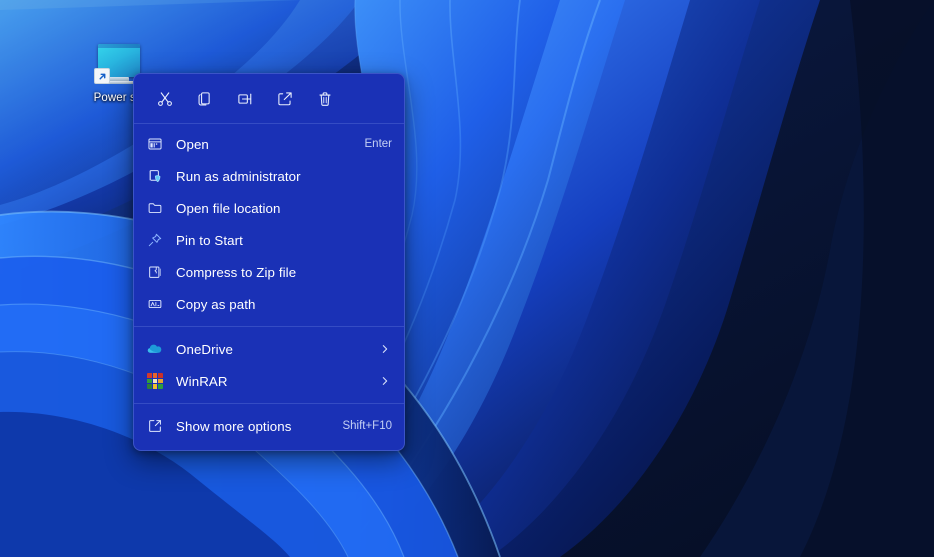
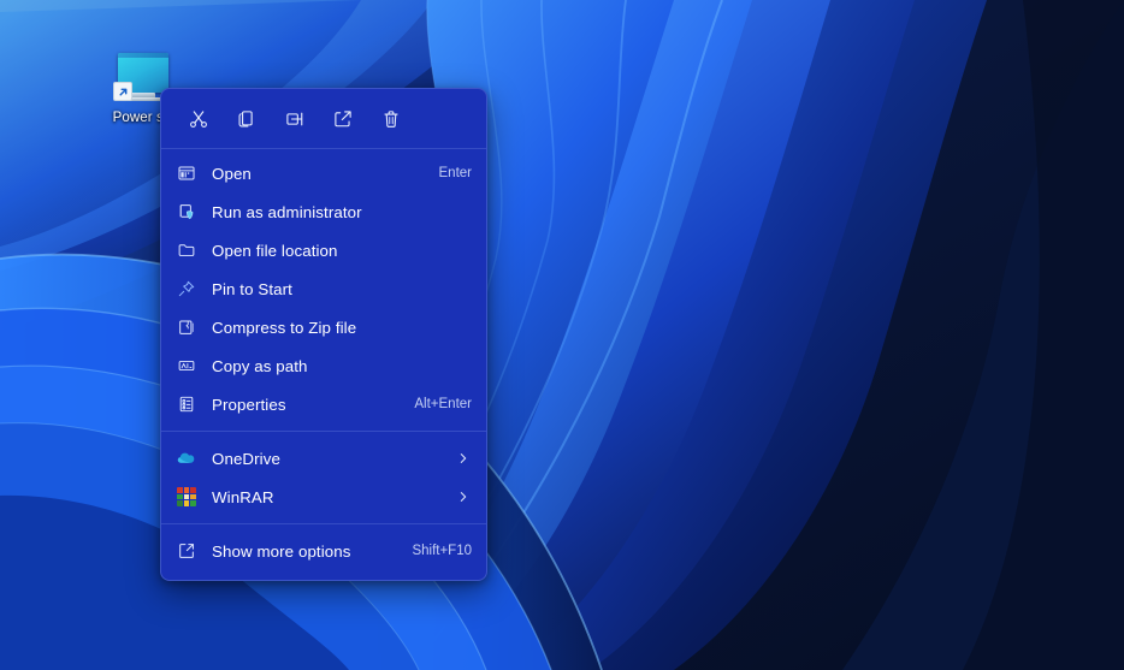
  Power
  Open
  Enter
  Run as administrator
  Open file location
  Pin to Start
  Compress to Zip file
  Copy as path
+ Properties
+ Alt+Enter
  OneDrive
  WinRAR
  Show more options
  Shift+F10
